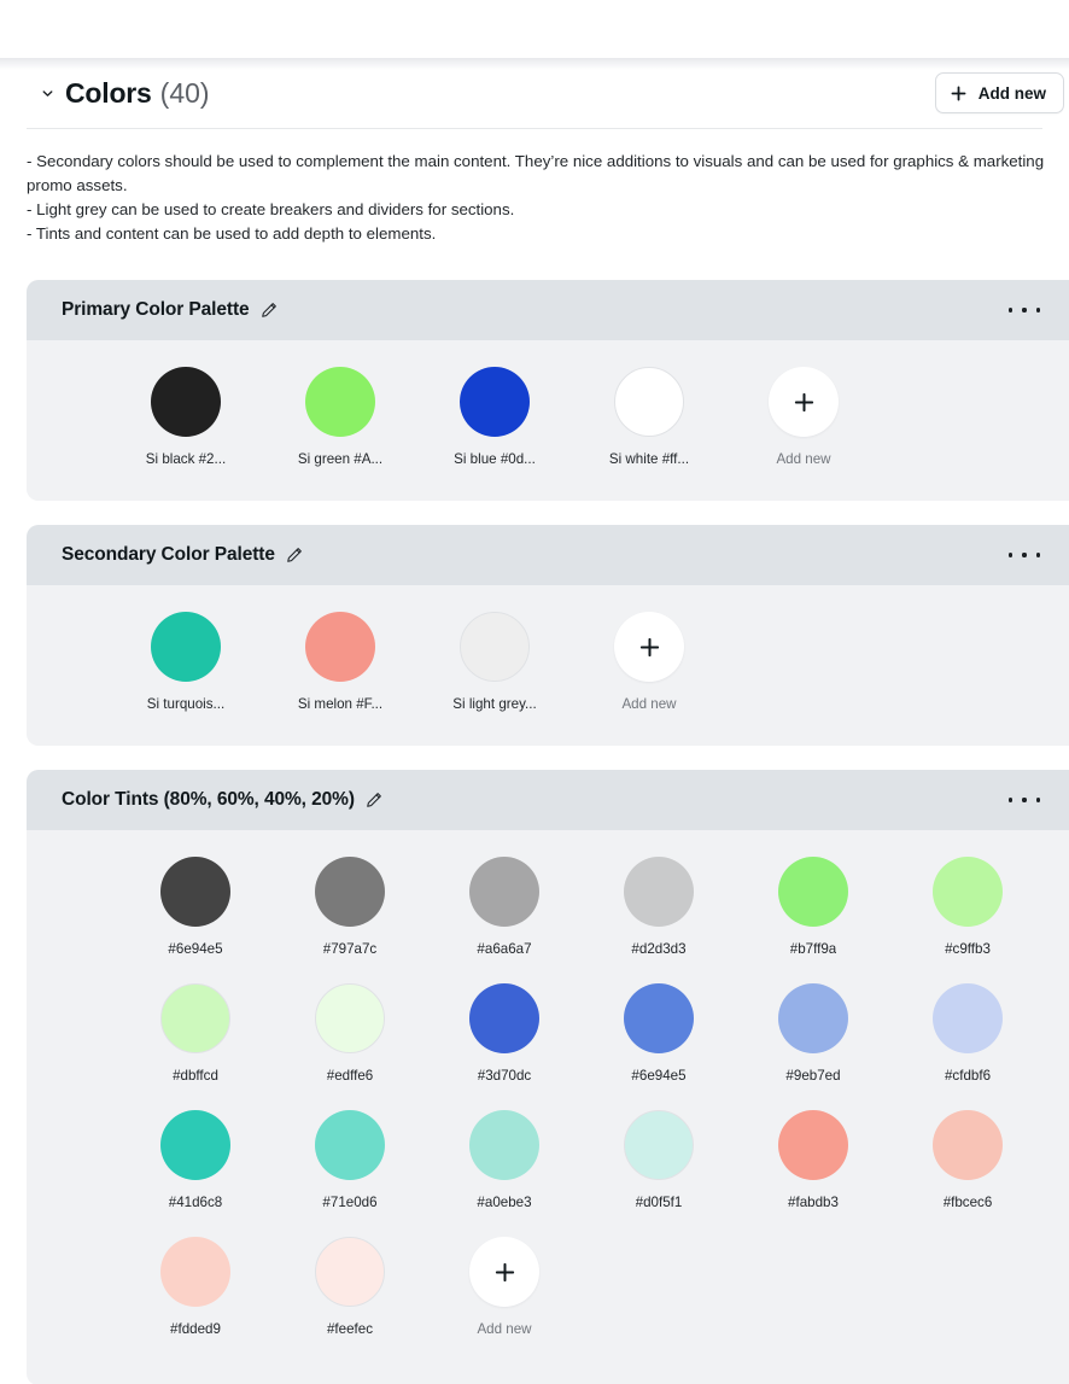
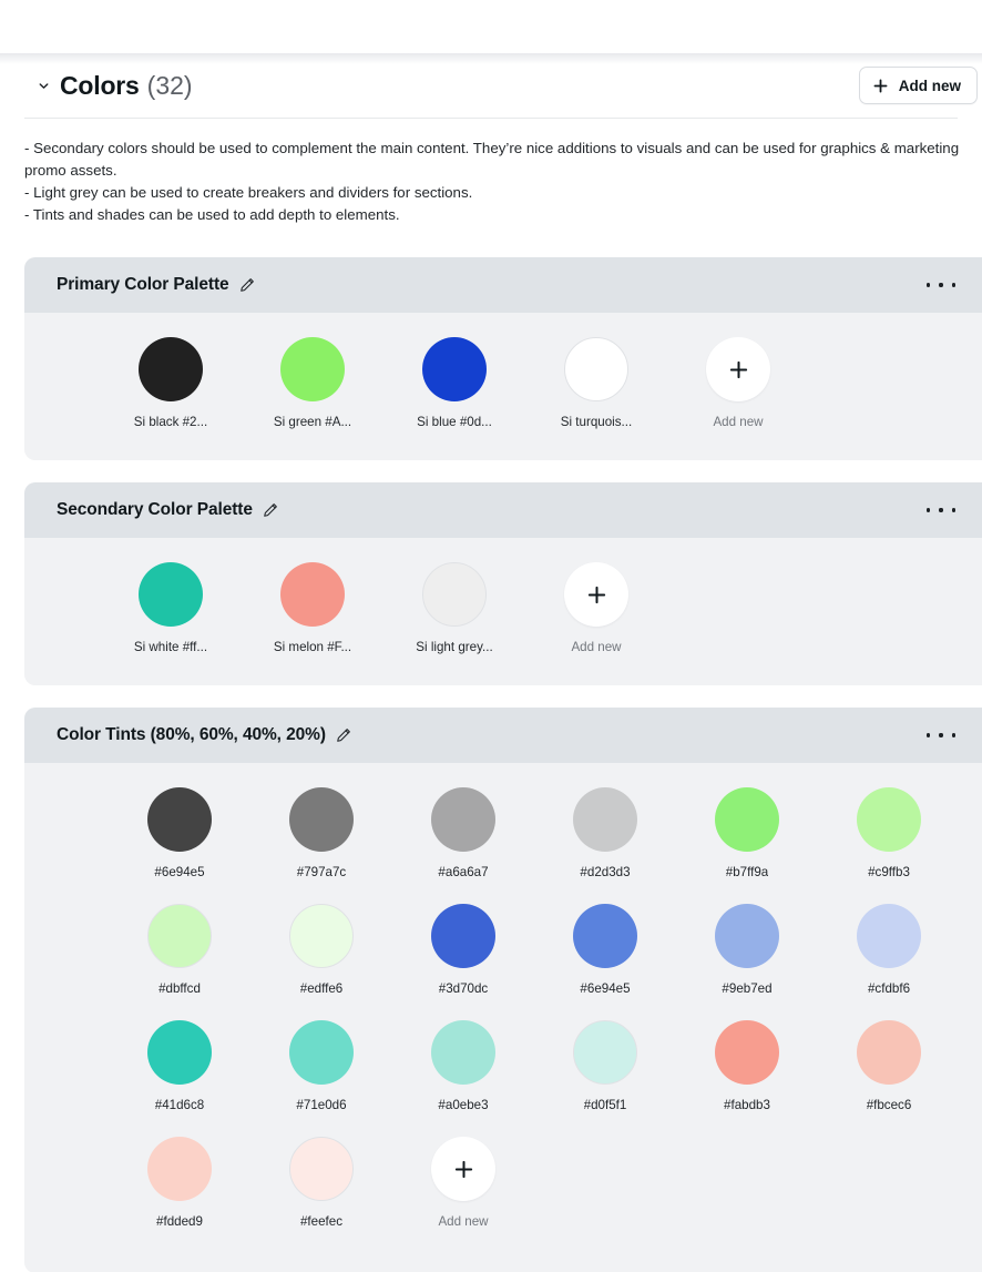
  Colors
- (40)
+ (32)
  Add new
  - Secondary colors should be used to complement the main content. They’re nice additions to visuals and can be used for graphics & marketing promo assets.
  - Light grey can be used to create breakers and dividers for sections.
- - Tints and content can be used to add depth to elements.
+ - Tints and shades can be used to add depth to elements.
  Primary Color Palette
  Si black #2...
  Si green #A...
  Si blue #0d...
- Si white #ff...
+ Si turquois...
  Add new
  Secondary Color Palette
- Si turquois...
+ Si white #ff...
  Si melon #F...
  Si light grey...
  Add new
  Color Tints (80%, 60%, 40%, 20%)
  #6e94e5
  #797a7c
  #a6a6a7
  #d2d3d3
  #b7ff9a
  #c9ffb3
  #dbffcd
  #edffe6
  #3d70dc
  #6e94e5
  #9eb7ed
  #cfdbf6
  #41d6c8
  #71e0d6
  #a0ebe3
  #d0f5f1
  #fabdb3
  #fbcec6
  #fdded9
  #feefec
  Add new
